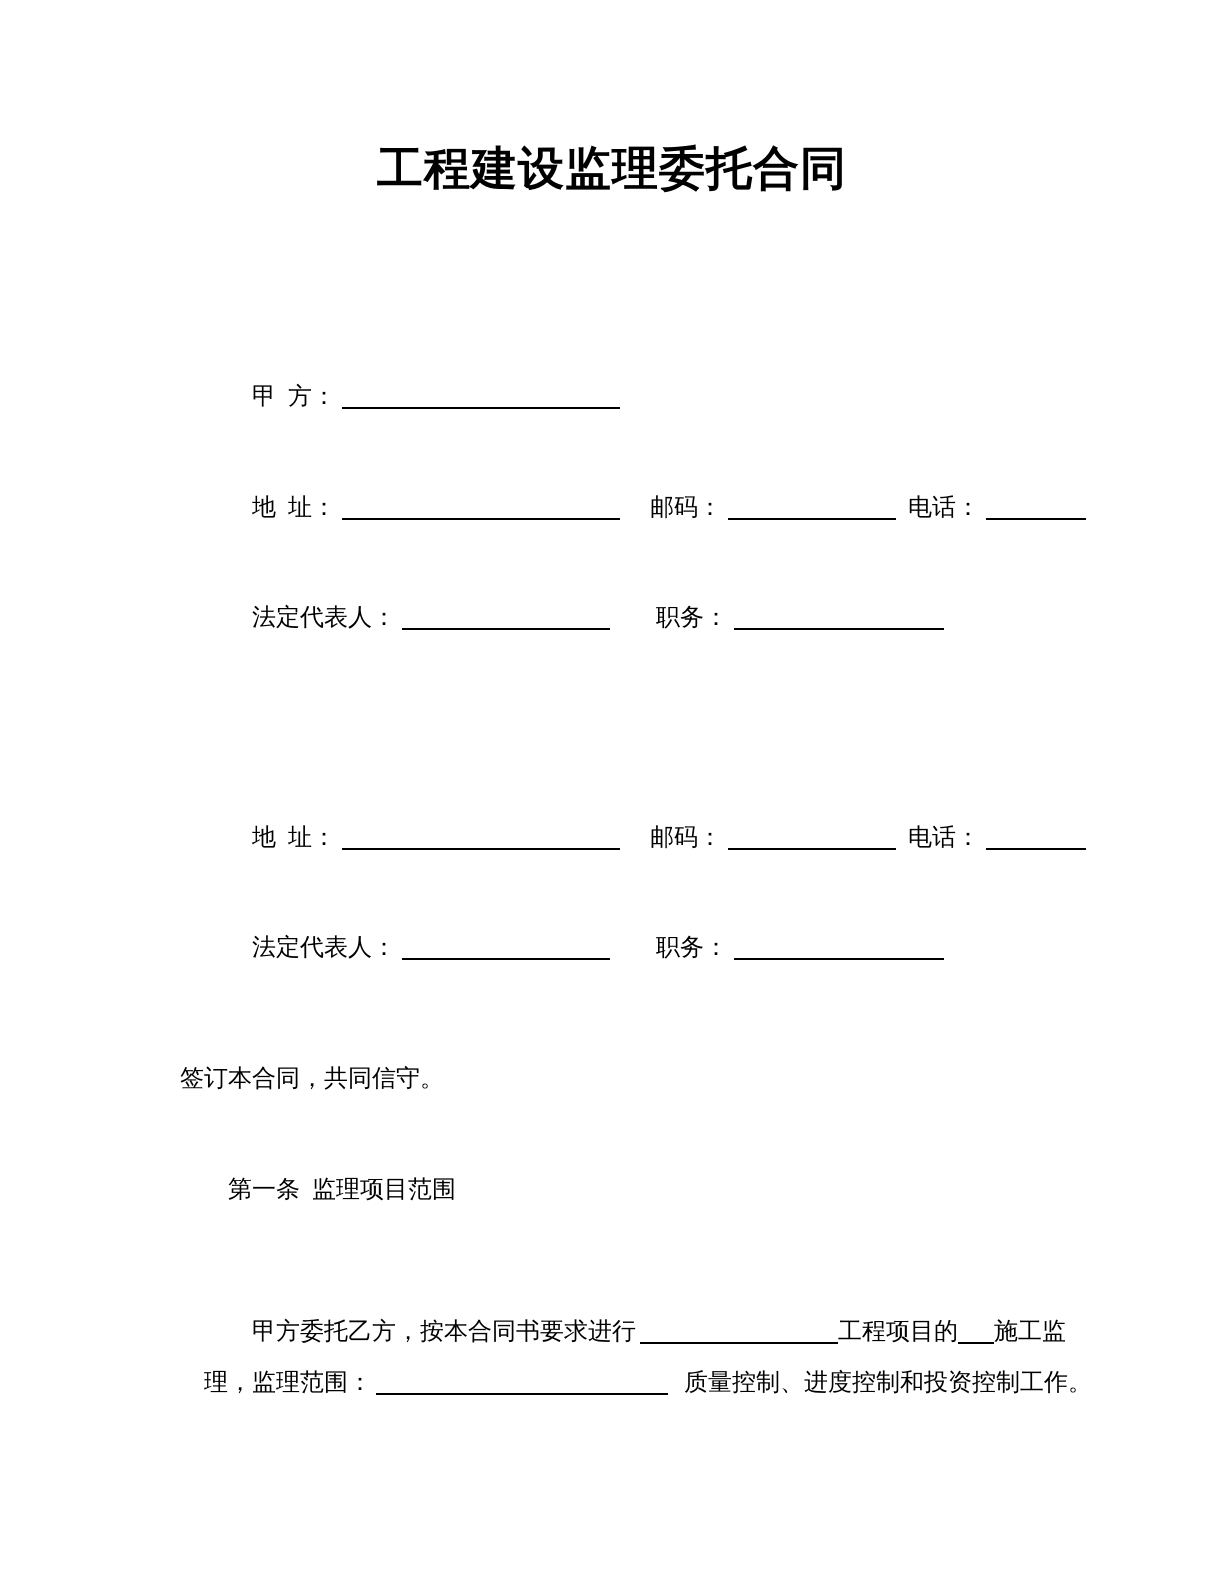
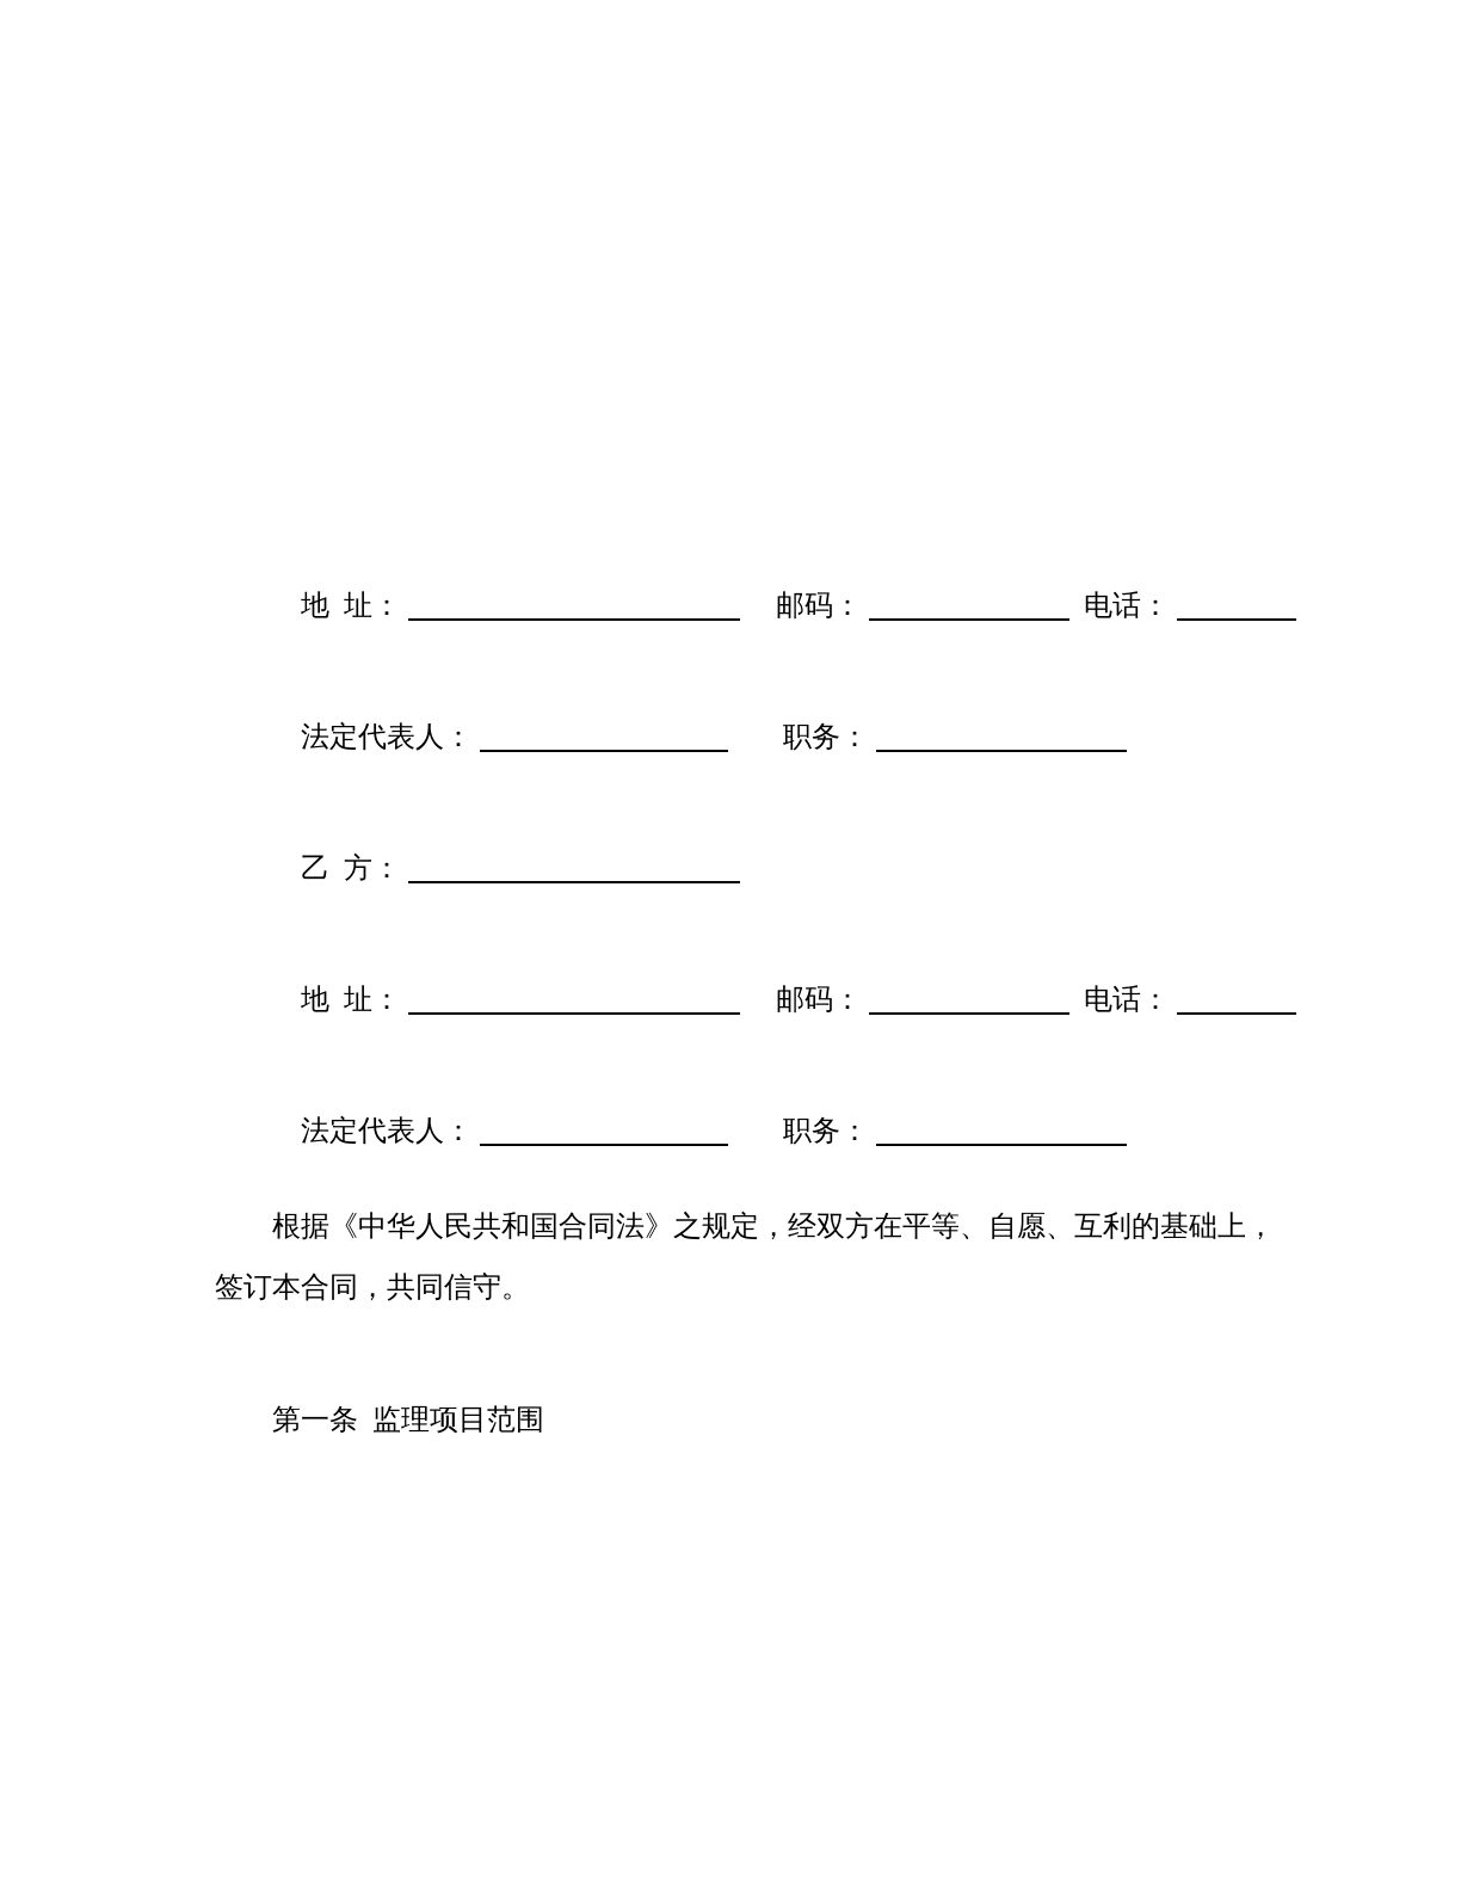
- 工程建设监理委托合同
- 甲 方：
  地 址： 邮码： 电话：
  法定代表人： 职务：
+ 乙 方：
  地 址： 邮码： 电话：
  法定代表人： 职务：
+ 根据《中华人民共和国合同法》之规定，经双方在平等、自愿、互利的基础上，
  签订本合同，共同信守。
  第一条 监理项目范围
- 甲方委托乙方，按本合同书要求进行 工程项目的 施工监
- 理，监理范围： 质量控制、进度控制和投资控制工作。
